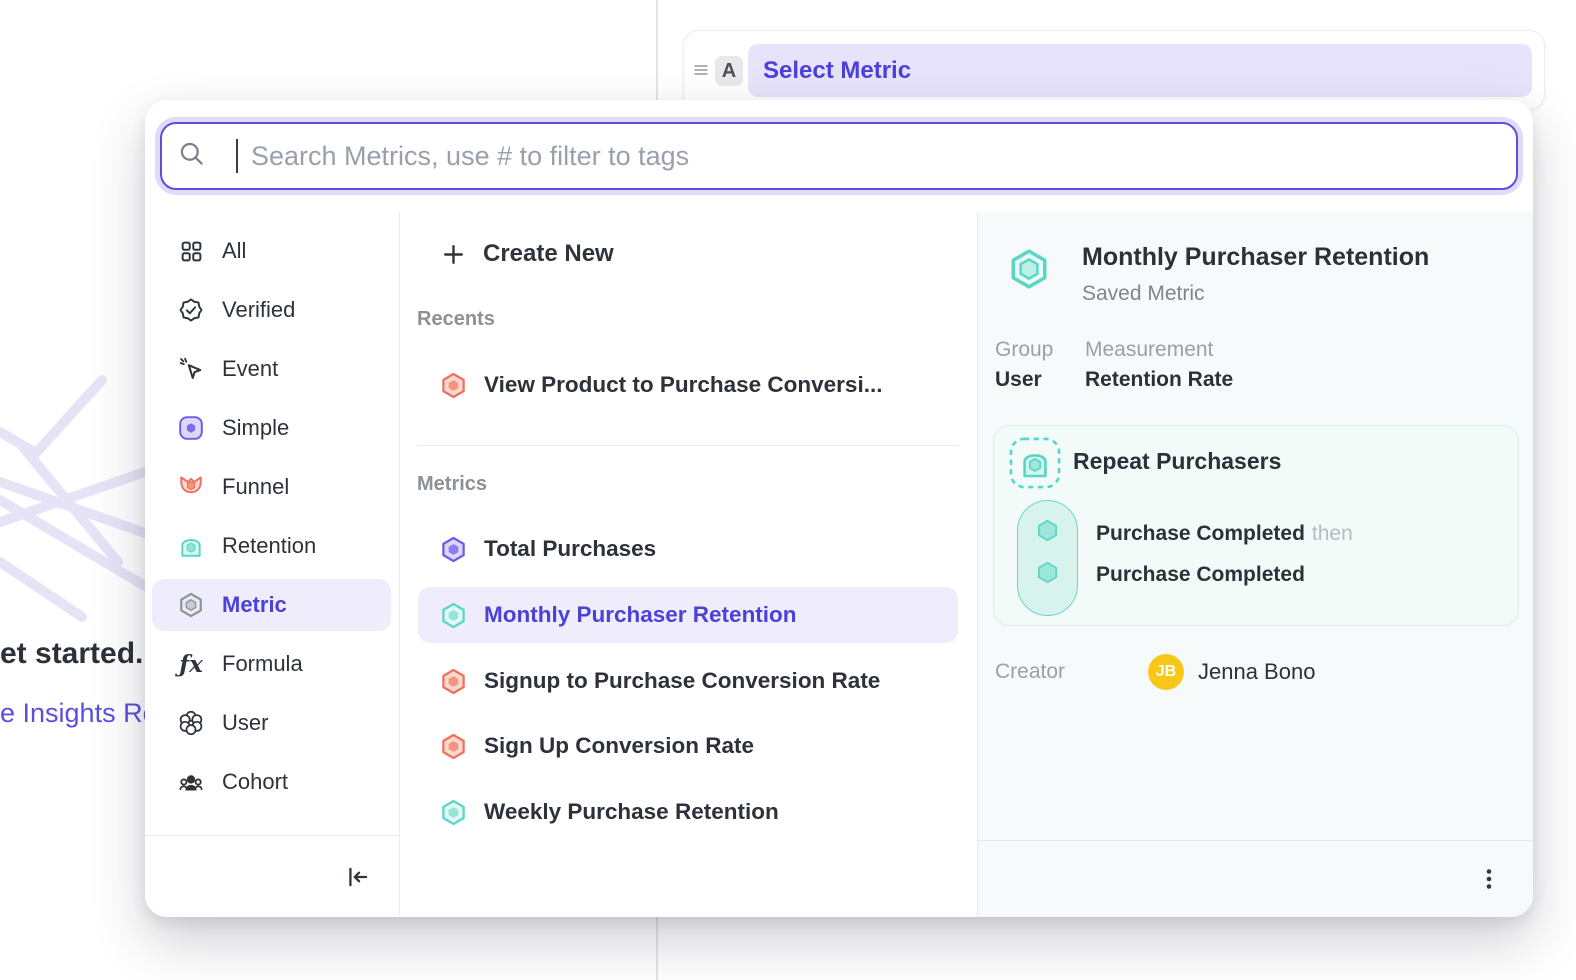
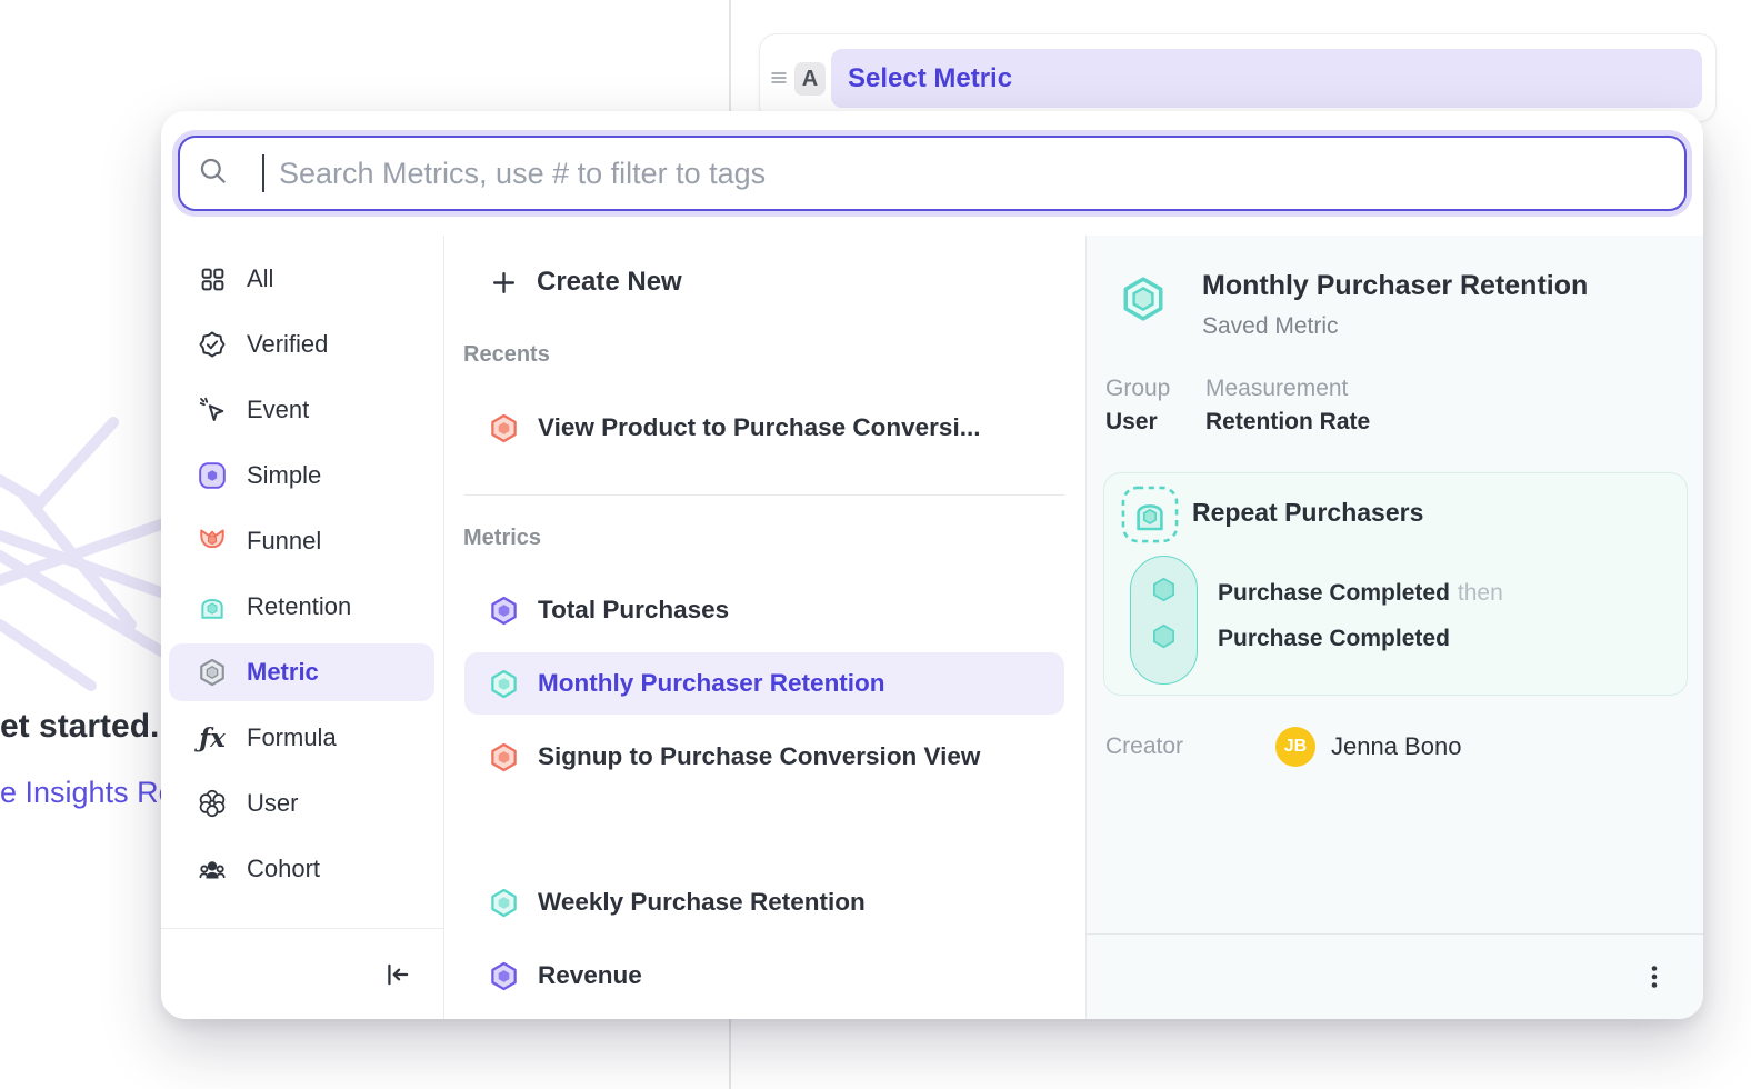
  et started.
  e Insights R
  A
  Select Metric
  Search Metrics, use # to filter to tags
  All
  Verified
  Event
  Simple
  Funnel
  Retention
  Metric
  ƒx
  Formula
  User
  Cohort
  Create New
  Recents
  View Product to Purchase Conversi...
  Metrics
  Total Purchases
  Monthly Purchaser Retention
- Signup to Purchase Conversion Rate
+ Signup to Purchase Conversion View
- Sign Up Conversion Rate
  Weekly Purchase Retention
+ Revenue
  Monthly Purchaser Retention
  Saved Metric
  Group
  Measurement
  User
  Retention Rate
  Repeat Purchasers
  Purchase Completed then
  Purchase Completed
  Creator
  JB
  Jenna Bono
